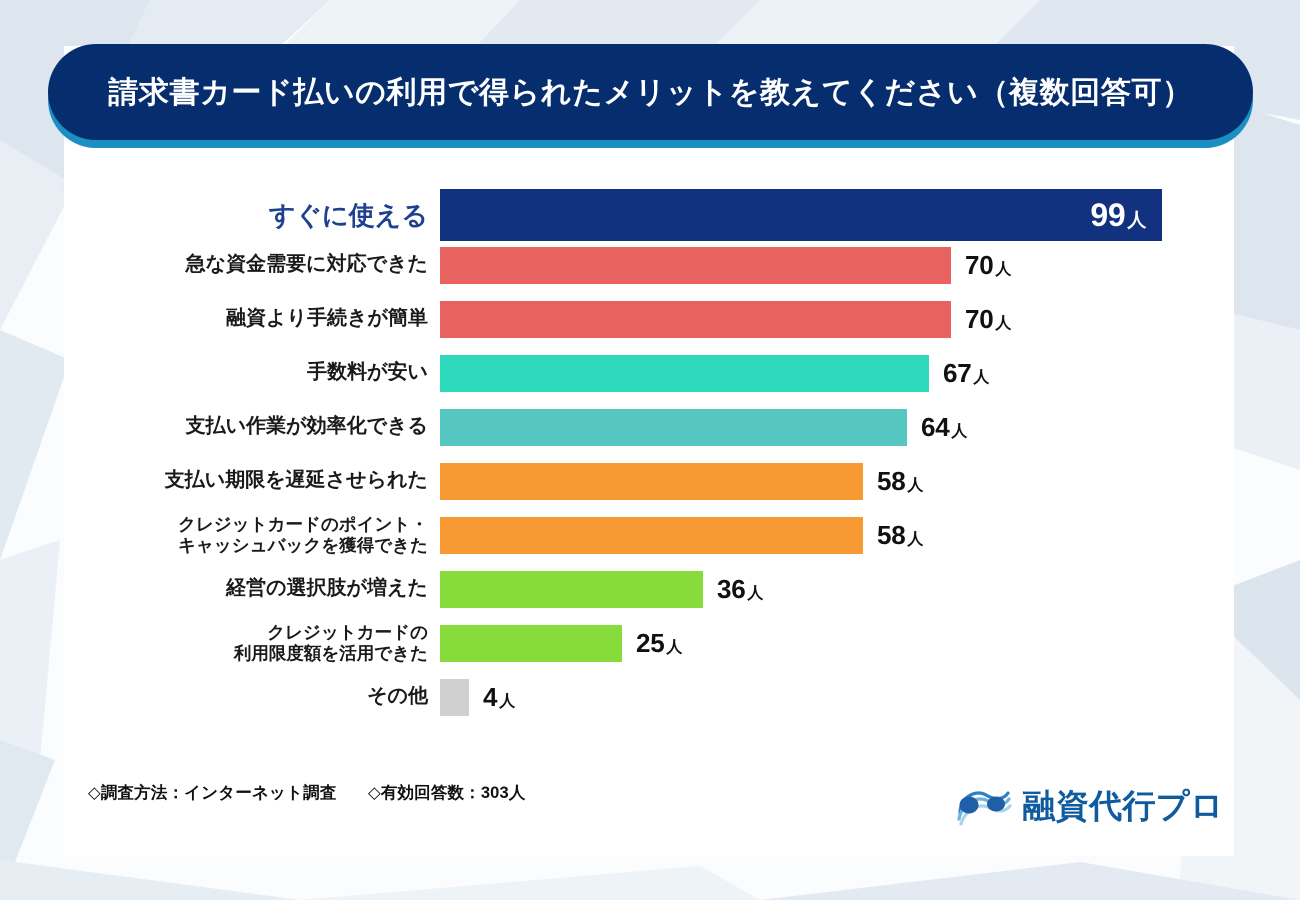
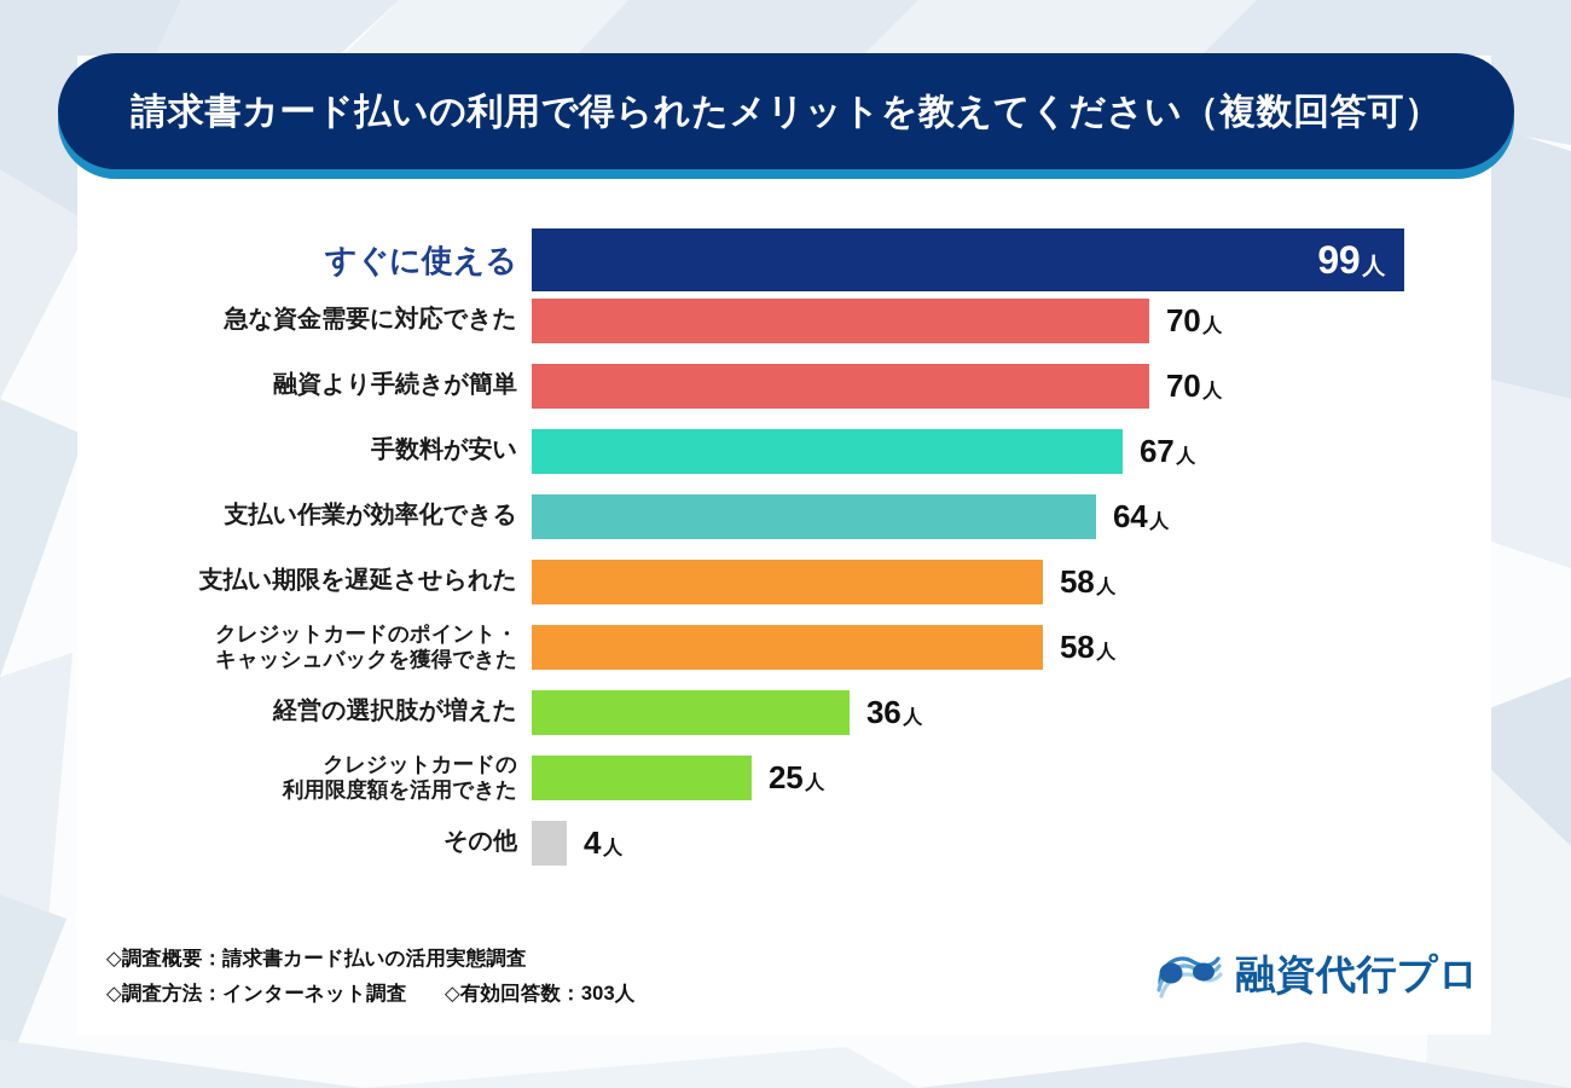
  請求書カード払いの利用で得られたメリットを教えてください（複数回答可）
  すぐに使える
  99人
  急な資金需要に対応できた
  70人
  融資より手続きが簡単
  70人
  手数料が安い
  67人
  支払い作業が効率化できる
  64人
  支払い期限を遅延させられた
  58人
  クレジットカードのポイント・
  キャッシュバックを獲得できた
  58人
  経営の選択肢が増えた
  36人
  クレジットカードの
  利用限度額を活用できた
  25人
  その他
  4人
+ ◇調査概要：請求書カード払いの活用実態調査
  ◇調査方法：インターネット調査 ◇有効回答数：303人
  融資代行プロ
